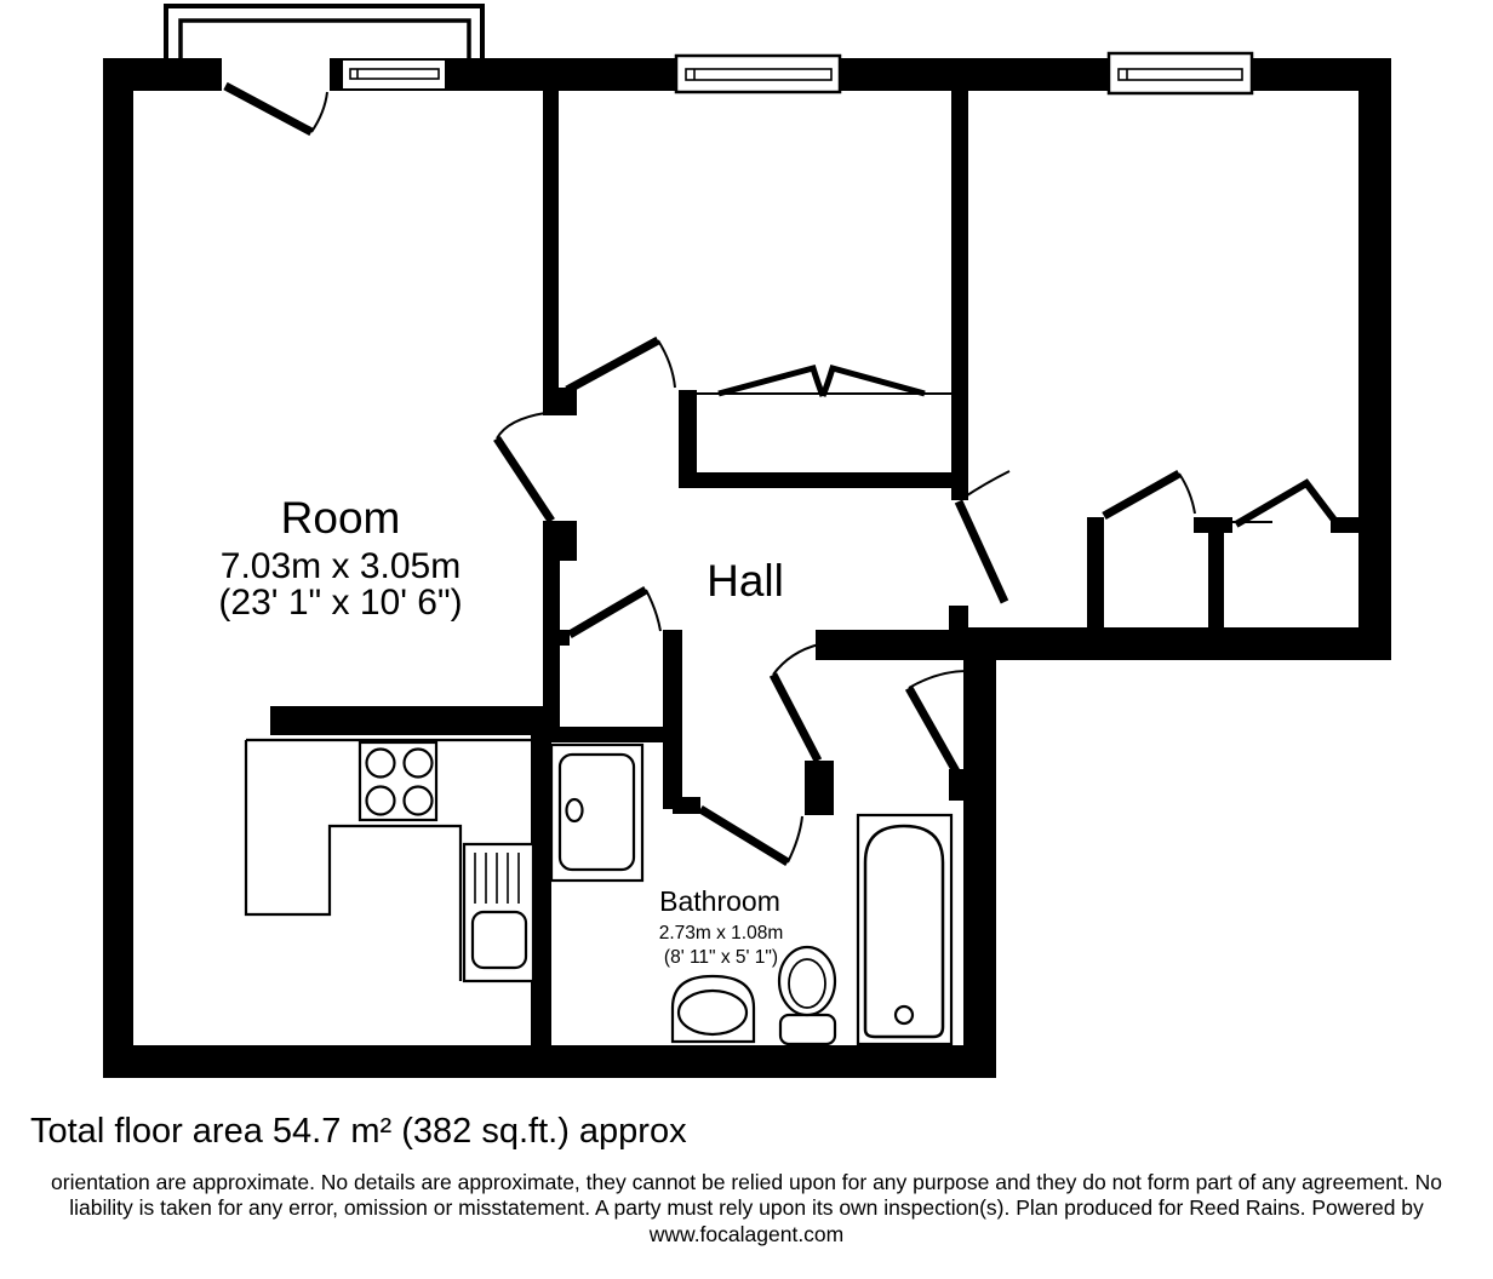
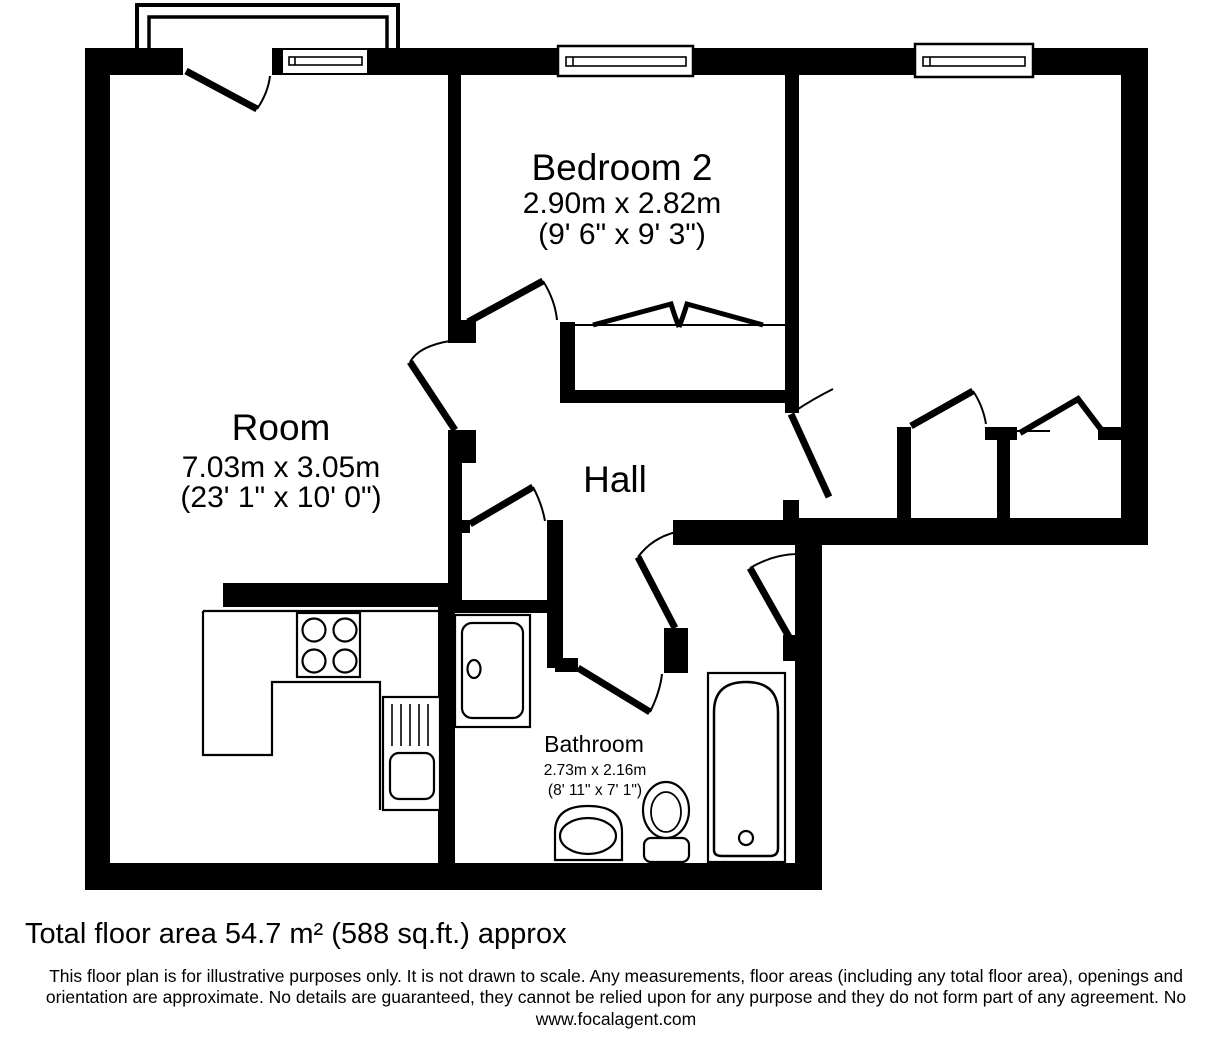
+ Bedroom 2
+ 2.90m x 2.82m
+ (9' 6" x 9' 3")
  Room
  7.03m x 3.05m
- (23' 1" x 10' 6")
+ (23' 1" x 10' 0")
  Hall
  Bathroom
- 2.73m x 1.08m
+ 2.73m x 2.16m
- (8' 11" x 5' 1")
+ (8' 11" x 7' 1")
- Total floor area 54.7 m² (382 sq.ft.) approx
+ Total floor area 54.7 m² (588 sq.ft.) approx
+ This floor plan is for illustrative purposes only. It is not drawn to scale. Any measurements, floor areas (including any total floor area), openings and
- orientation are approximate. No details are approximate, they cannot be relied upon for any purpose and they do not form part of any agreement. No
+ orientation are approximate. No details are guaranteed, they cannot be relied upon for any purpose and they do not form part of any agreement. No
- liability is taken for any error, omission or misstatement. A party must rely upon its own inspection(s). Plan produced for Reed Rains. Powered by
  www.focalagent.com
